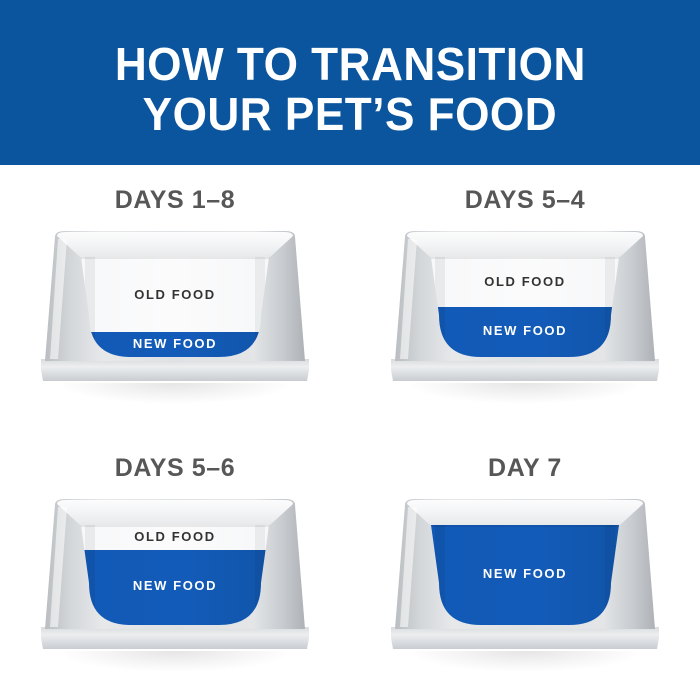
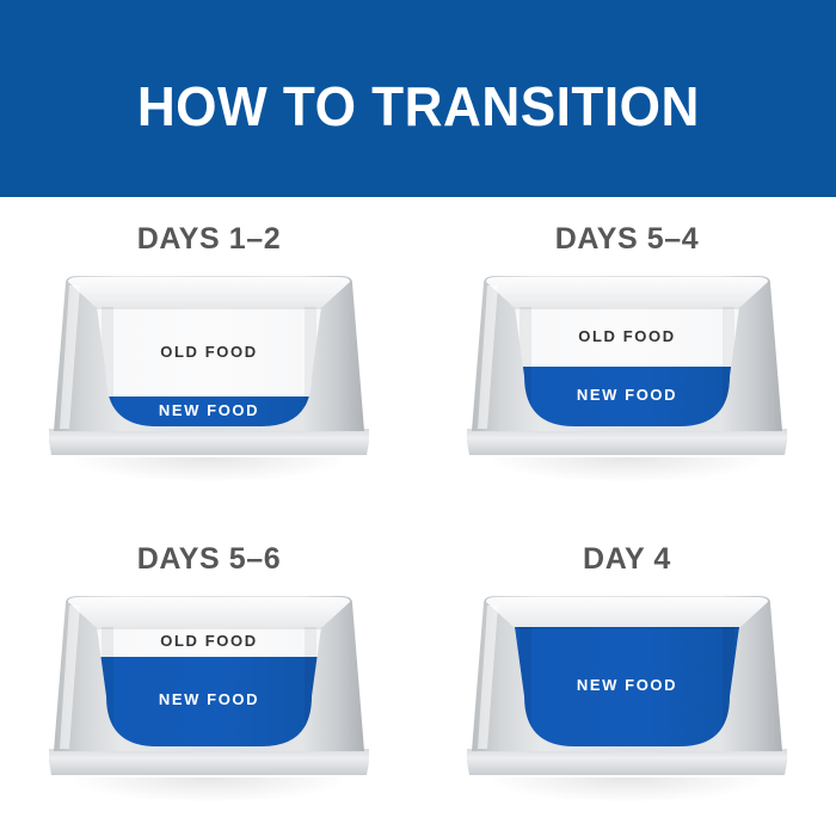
  HOW TO TRANSITION
- YOUR PET’S FOOD
- DAYS 1–8
+ DAYS 1–2
  OLD FOOD
  NEW FOOD
  DAYS 5–4
  OLD FOOD
  NEW FOOD
  DAYS 5–6
  OLD FOOD
  NEW FOOD
- DAY 7
+ DAY 4
  NEW FOOD
